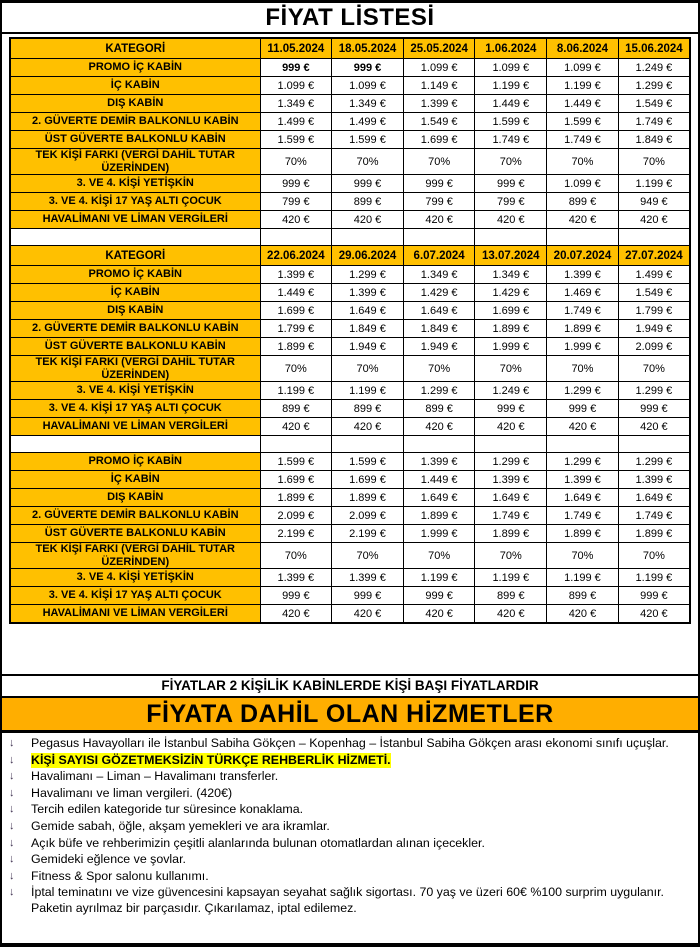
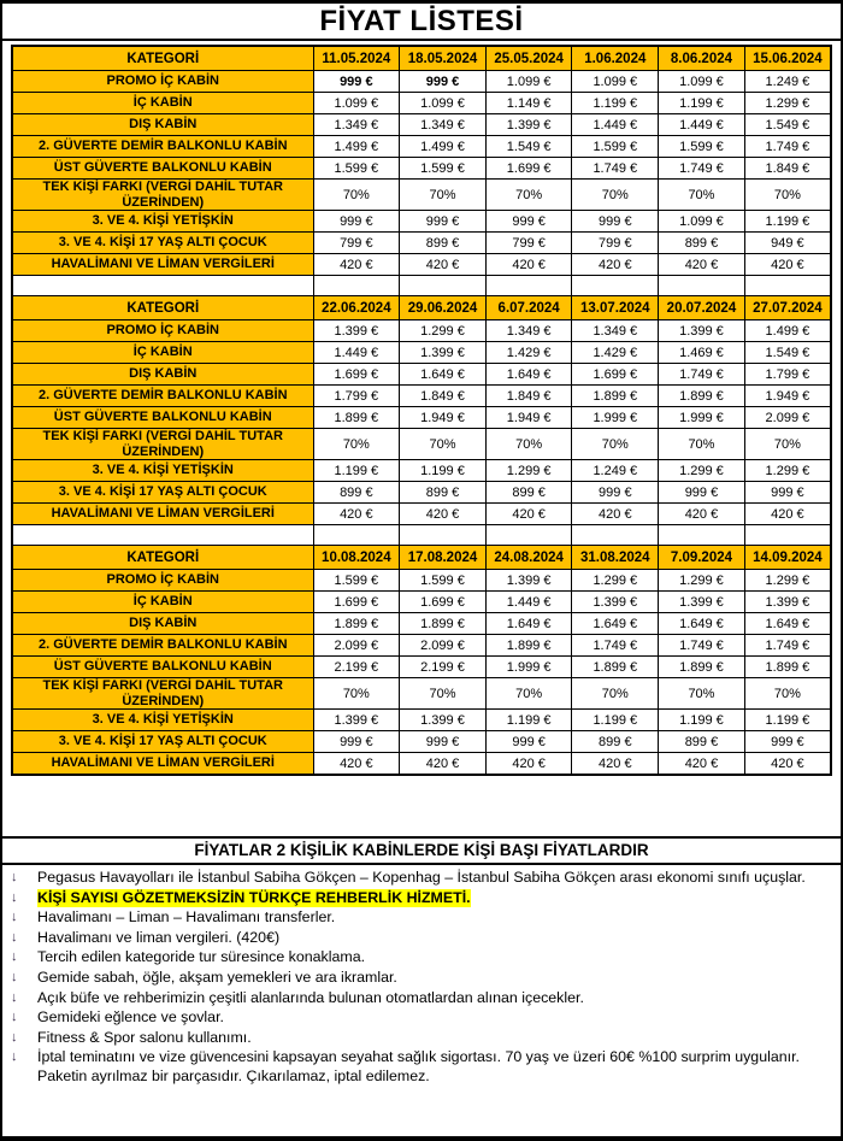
  FİYAT LİSTESİ
  KATEGORİ	11.05.2024	18.05.2024	25.05.2024	1.06.2024	8.06.2024	15.06.2024
  PROMO İÇ KABİN	999 €	999 €	1.099 €	1.099 €	1.099 €	1.249 €
  İÇ KABİN	1.099 €	1.099 €	1.149 €	1.199 €	1.199 €	1.299 €
  DIŞ KABİN	1.349 €	1.349 €	1.399 €	1.449 €	1.449 €	1.549 €
  2. GÜVERTE DEMİR BALKONLU KABİN	1.499 €	1.499 €	1.549 €	1.599 €	1.599 €	1.749 €
  ÜST GÜVERTE BALKONLU KABİN	1.599 €	1.599 €	1.699 €	1.749 €	1.749 €	1.849 €
  TEK KİŞİ FARKI (VERGİ DAHİL TUTAR ÜZERİNDEN)	70%	70%	70%	70%	70%	70%
  3. VE 4. KİŞİ YETİŞKİN	999 €	999 €	999 €	999 €	1.099 €	1.199 €
  3. VE 4. KİŞİ 17 YAŞ ALTI ÇOCUK	799 €	899 €	799 €	799 €	899 €	949 €
  HAVALİMANI VE LİMAN VERGİLERİ	420 €	420 €	420 €	420 €	420 €	420 €
  KATEGORİ	22.06.2024	29.06.2024	6.07.2024	13.07.2024	20.07.2024	27.07.2024
  PROMO İÇ KABİN	1.399 €	1.299 €	1.349 €	1.349 €	1.399 €	1.499 €
  İÇ KABİN	1.449 €	1.399 €	1.429 €	1.429 €	1.469 €	1.549 €
  DIŞ KABİN	1.699 €	1.649 €	1.649 €	1.699 €	1.749 €	1.799 €
  2. GÜVERTE DEMİR BALKONLU KABİN	1.799 €	1.849 €	1.849 €	1.899 €	1.899 €	1.949 €
  ÜST GÜVERTE BALKONLU KABİN	1.899 €	1.949 €	1.949 €	1.999 €	1.999 €	2.099 €
  TEK KİŞİ FARKI (VERGİ DAHİL TUTAR ÜZERİNDEN)	70%	70%	70%	70%	70%	70%
  3. VE 4. KİŞİ YETİŞKİN	1.199 €	1.199 €	1.299 €	1.249 €	1.299 €	1.299 €
  3. VE 4. KİŞİ 17 YAŞ ALTI ÇOCUK	899 €	899 €	899 €	999 €	999 €	999 €
  HAVALİMANI VE LİMAN VERGİLERİ	420 €	420 €	420 €	420 €	420 €	420 €
+ KATEGORİ	10.08.2024	17.08.2024	24.08.2024	31.08.2024	7.09.2024	14.09.2024
  PROMO İÇ KABİN	1.599 €	1.599 €	1.399 €	1.299 €	1.299 €	1.299 €
  İÇ KABİN	1.699 €	1.699 €	1.449 €	1.399 €	1.399 €	1.399 €
  DIŞ KABİN	1.899 €	1.899 €	1.649 €	1.649 €	1.649 €	1.649 €
  2. GÜVERTE DEMİR BALKONLU KABİN	2.099 €	2.099 €	1.899 €	1.749 €	1.749 €	1.749 €
  ÜST GÜVERTE BALKONLU KABİN	2.199 €	2.199 €	1.999 €	1.899 €	1.899 €	1.899 €
  TEK KİŞİ FARKI (VERGİ DAHİL TUTAR ÜZERİNDEN)	70%	70%	70%	70%	70%	70%
  3. VE 4. KİŞİ YETİŞKİN	1.399 €	1.399 €	1.199 €	1.199 €	1.199 €	1.199 €
  3. VE 4. KİŞİ 17 YAŞ ALTI ÇOCUK	999 €	999 €	999 €	899 €	899 €	999 €
  HAVALİMANI VE LİMAN VERGİLERİ	420 €	420 €	420 €	420 €	420 €	420 €
  FİYATLAR 2 KİŞİLİK KABİNLERDE KİŞİ BAŞI FİYATLARDIR
- FİYATA DAHİL OLAN HİZMETLER
  ↓
  Pegasus Havayolları ile İstanbul Sabiha Gökçen – Kopenhag – İstanbul Sabiha Gökçen arası ekonomi sınıfı uçuşlar.
  ↓
  KİŞİ SAYISI GÖZETMEKSİZİN TÜRKÇE REHBERLİK HİZMETİ.
  ↓
  Havalimanı – Liman – Havalimanı transferler.
  ↓
  Havalimanı ve liman vergileri. (420€)
  ↓
  Tercih edilen kategoride tur süresince konaklama.
  ↓
  Gemide sabah, öğle, akşam yemekleri ve ara ikramlar.
  ↓
  Açık büfe ve rehberimizin çeşitli alanlarında bulunan otomatlardan alınan içecekler.
  ↓
  Gemideki eğlence ve şovlar.
  ↓
  Fitness & Spor salonu kullanımı.
  ↓
  İptal teminatını ve vize güvencesini kapsayan seyahat sağlık sigortası. 70 yaş ve üzeri 60€ %100 surprim uygulanır. Paketin ayrılmaz bir parçasıdır. Çıkarılamaz, iptal edilemez.
